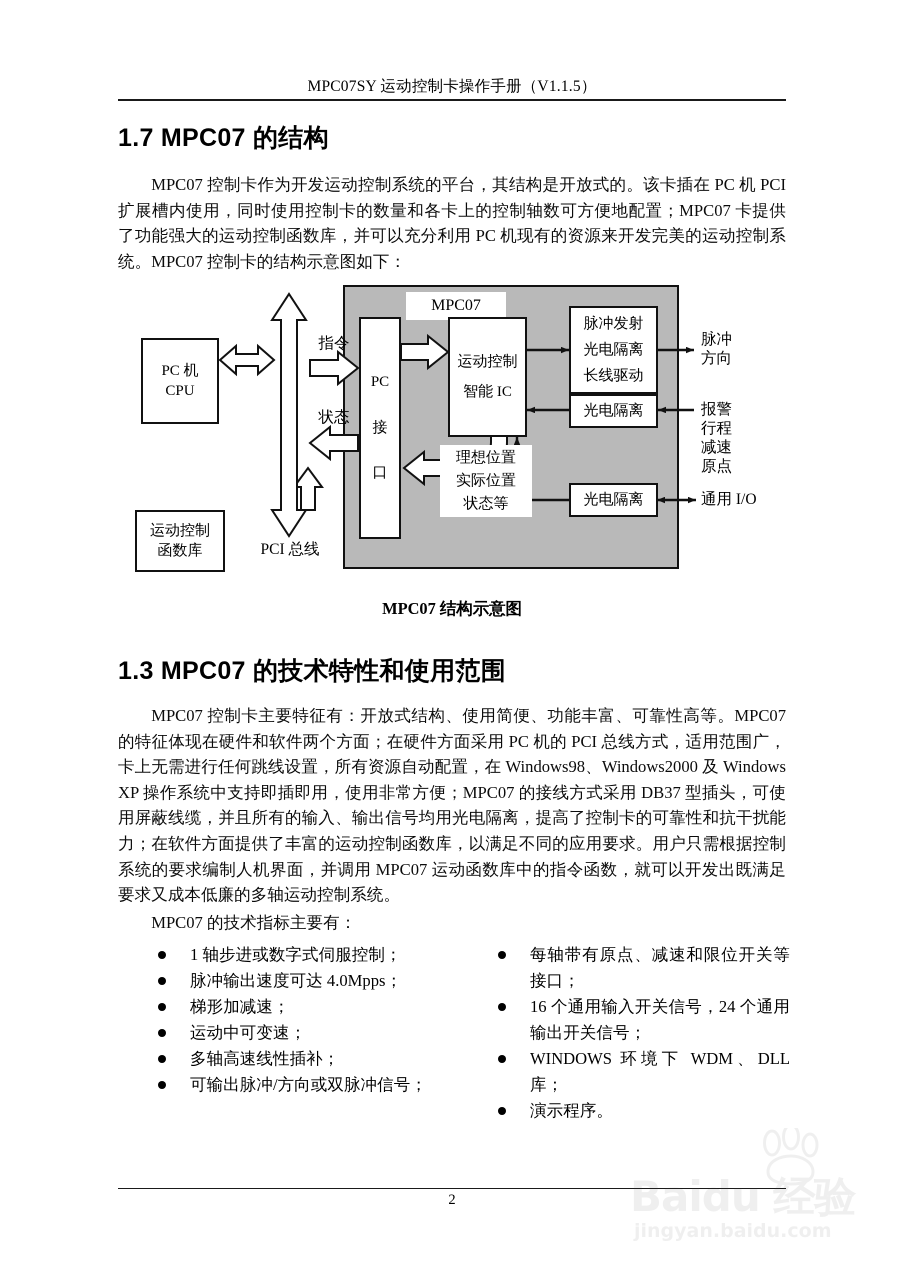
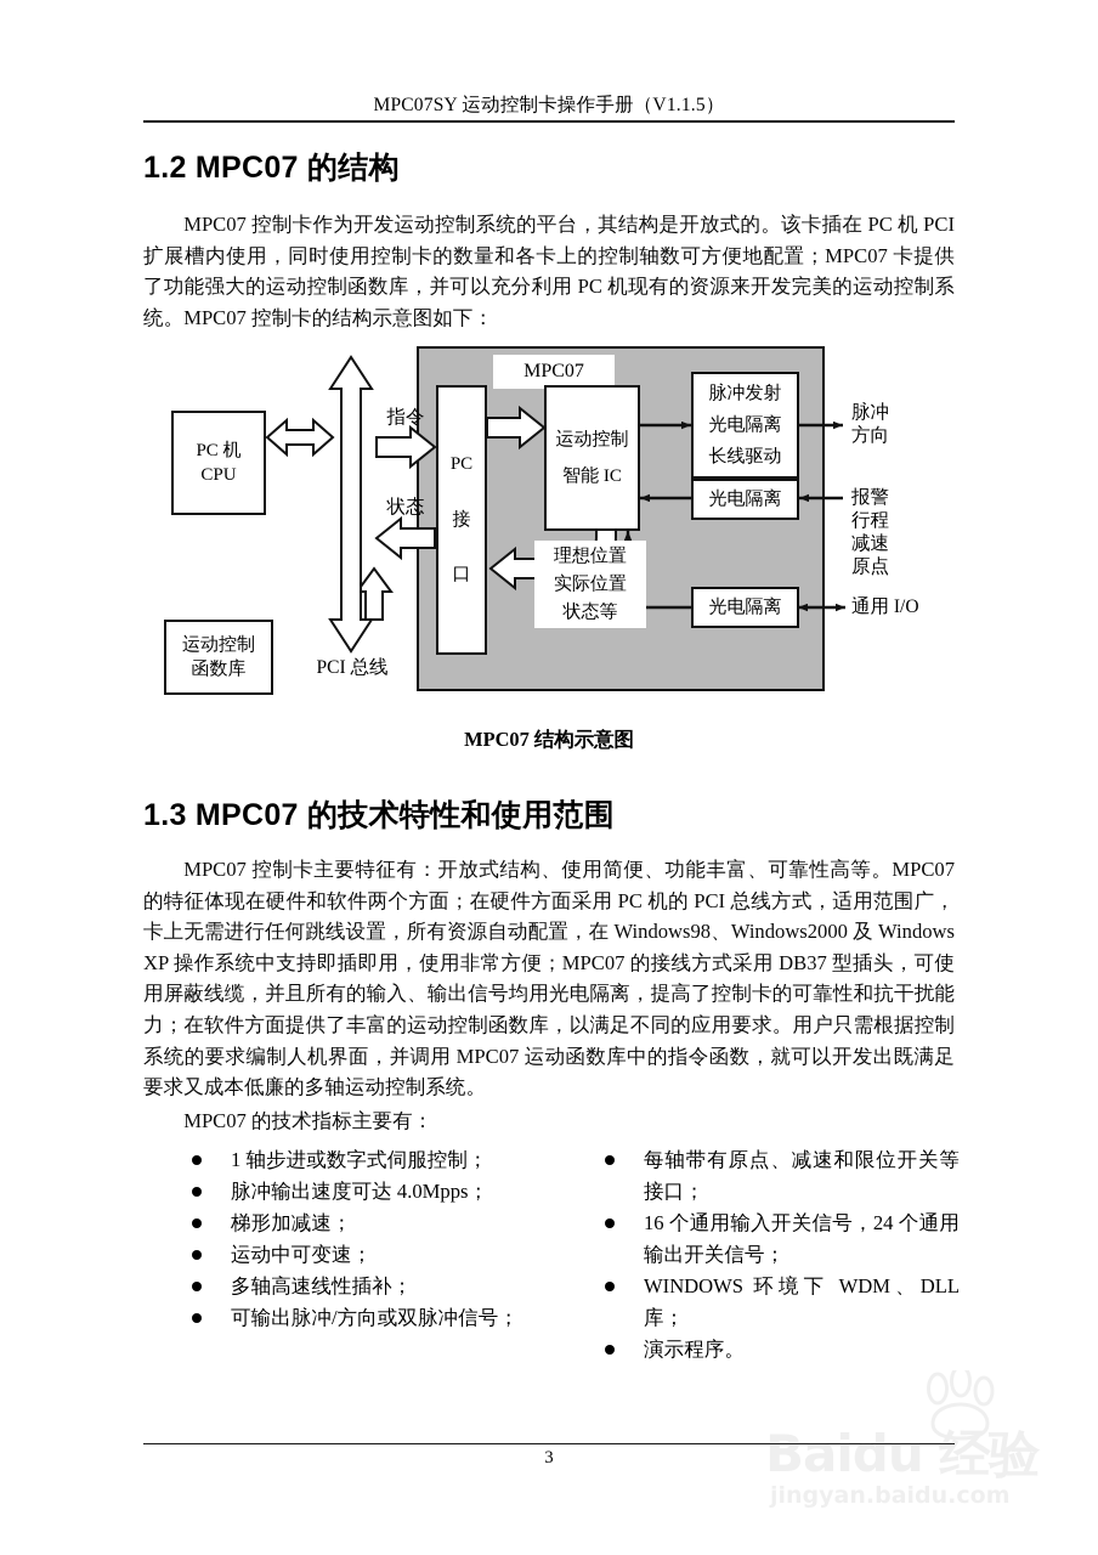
  MPC07SY 运动控制卡操作手册（V1.1.5）
- 1.7 MPC07 的结构
+ 1.2 MPC07 的结构
  MPC07 控制卡作为开发运动控制系统的平台，其结构是开放式的。该卡插在 PC 机 PCI 扩展槽内使用，同时使用控制卡的数量和各卡上的控制轴数可方便地配置；MPC07 卡提供了功能强大的运动控制函数库，并可以充分利用 PC 机现有的资源来开发完美的运动控制系统。MPC07 控制卡的结构示意图如下：
  MPC07
  PC 机
  CPU
  运动控制
  函数库
  指令
  状态
  PCI 总线
  PC
  接
  口
  运动控制
  智能 IC
  理想位置
  实际位置
  状态等
  脉冲发射
  光电隔离
  长线驱动
  光电隔离
  光电隔离
  脉冲
  方向
  报警
  行程
  减速
  原点
  通用 I/O
  MPC07 结构示意图
  1.3 MPC07 的技术特性和使用范围
  MPC07 控制卡主要特征有：开放式结构、使用简便、功能丰富、可靠性高等。MPC07 的特征体现在硬件和软件两个方面；在硬件方面采用 PC 机的 PCI 总线方式，适用范围广，卡上无需进行任何跳线设置，所有资源自动配置，在 Windows98、Windows2000 及 Windows XP 操作系统中支持即插即用，使用非常方便；MPC07 的接线方式采用 DB37 型插头，可使用屏蔽线缆，并且所有的输入、输出信号均用光电隔离，提高了控制卡的可靠性和抗干扰能力；在软件方面提供了丰富的运动控制函数库，以满足不同的应用要求。用户只需根据控制系统的要求编制人机界面，并调用 MPC07 运动函数库中的指令函数，就可以开发出既满足要求又成本低廉的多轴运动控制系统。
  MPC07 的技术指标主要有：
  1 轴步进或数字式伺服控制；
  脉冲输出速度可达 4.0Mpps；
  梯形加减速；
  运动中可变速；
  多轴高速线性插补；
  可输出脉冲/方向或双脉冲信号；
  每轴带有原点、减速和限位开关等接口；
  16 个通用输入开关信号，24 个通用输出开关信号；
  WINDOWS 环境下 WDM、DLL 库；
  演示程序。
- 2
+ 3
  Baidu 经验
